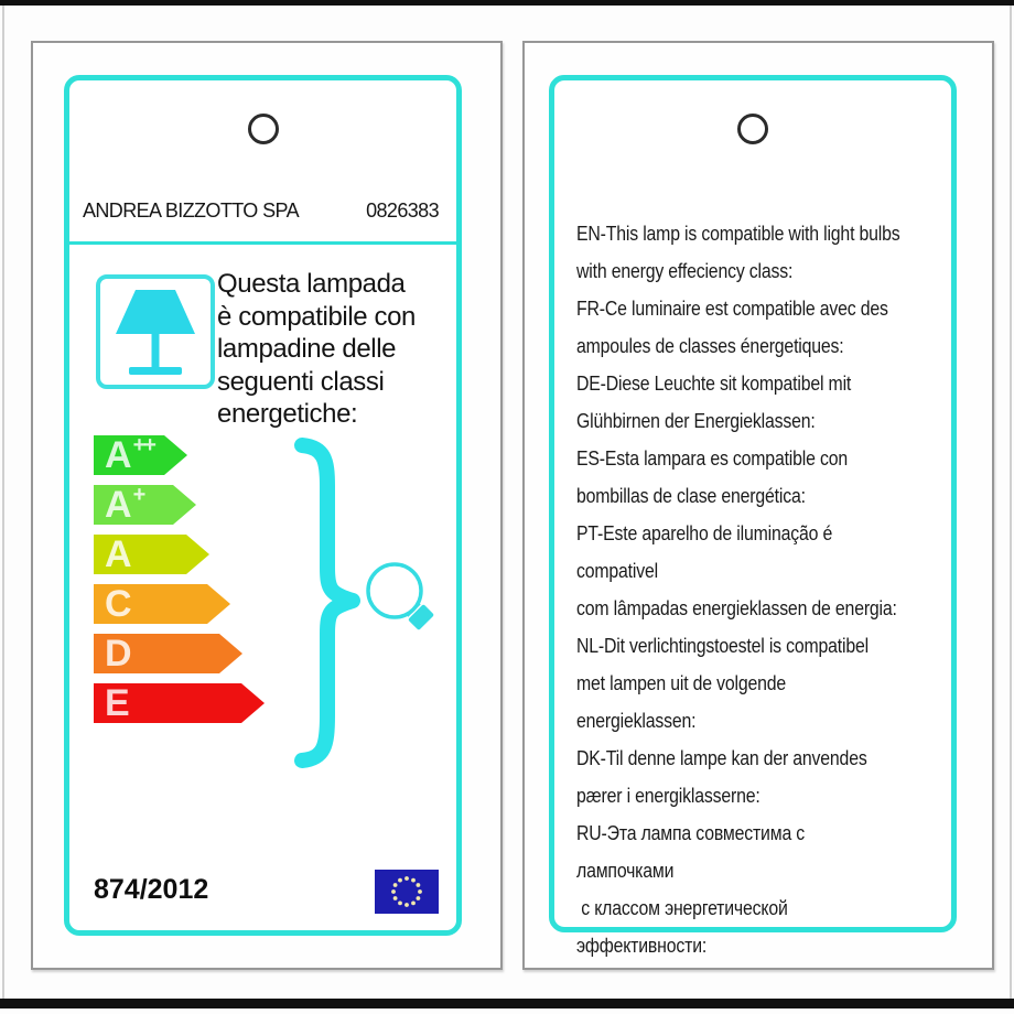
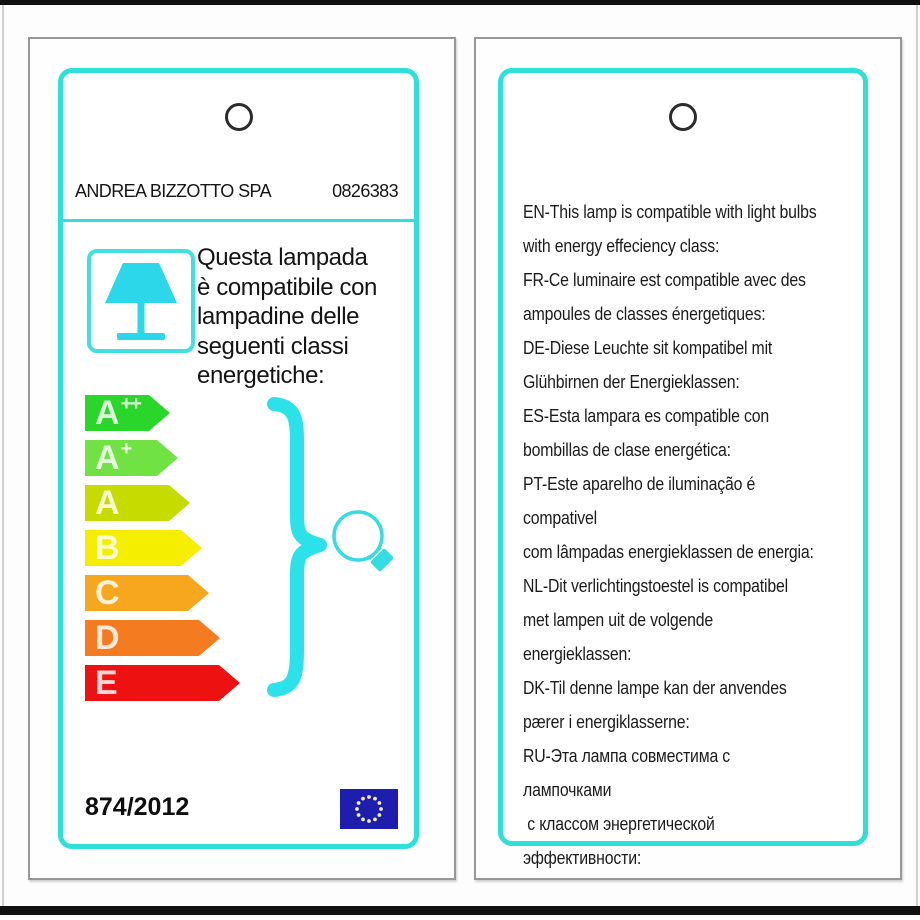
  ANDREA BIZZOTTO SPA
  0826383
  Questa lampada
  è compatibile con
  lampadine delle
  seguenti classi
  energetiche:
  A
  ++
  A
  +
  A
+ B
  C
  D
  E
  874/2012
  EN-This lamp is compatible with light bulbs
  with energy effeciency class:
  FR-Ce luminaire est compatible avec des
  ampoules de classes énergetiques:
  DE-Diese Leuchte sit kompatibel mit
  Glühbirnen der Energieklassen:
  ES-Esta lampara es compatible con
  bombillas de clase energética:
  PT-Este aparelho de iluminação é compativel
  com lâmpadas energieklassen de energia:
  NL-Dit verlichtingstoestel is compatibel
  met lampen uit de volgende energieklassen:
  DK-Til denne lampe kan der anvendes
  pærer i energiklasserne:
  RU-Эта лампа совместима с лампочками
  с классом энергетической эффективности:
